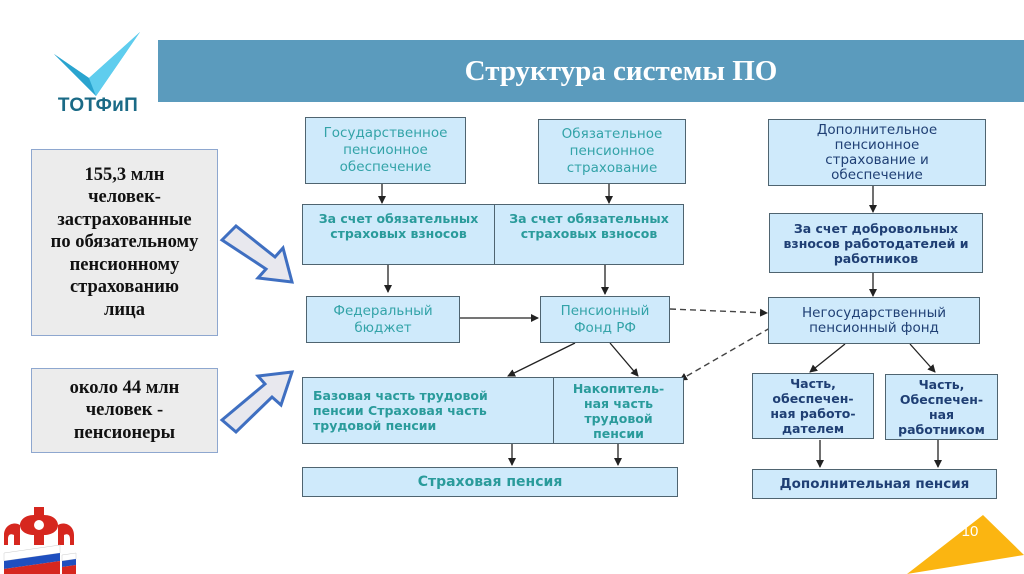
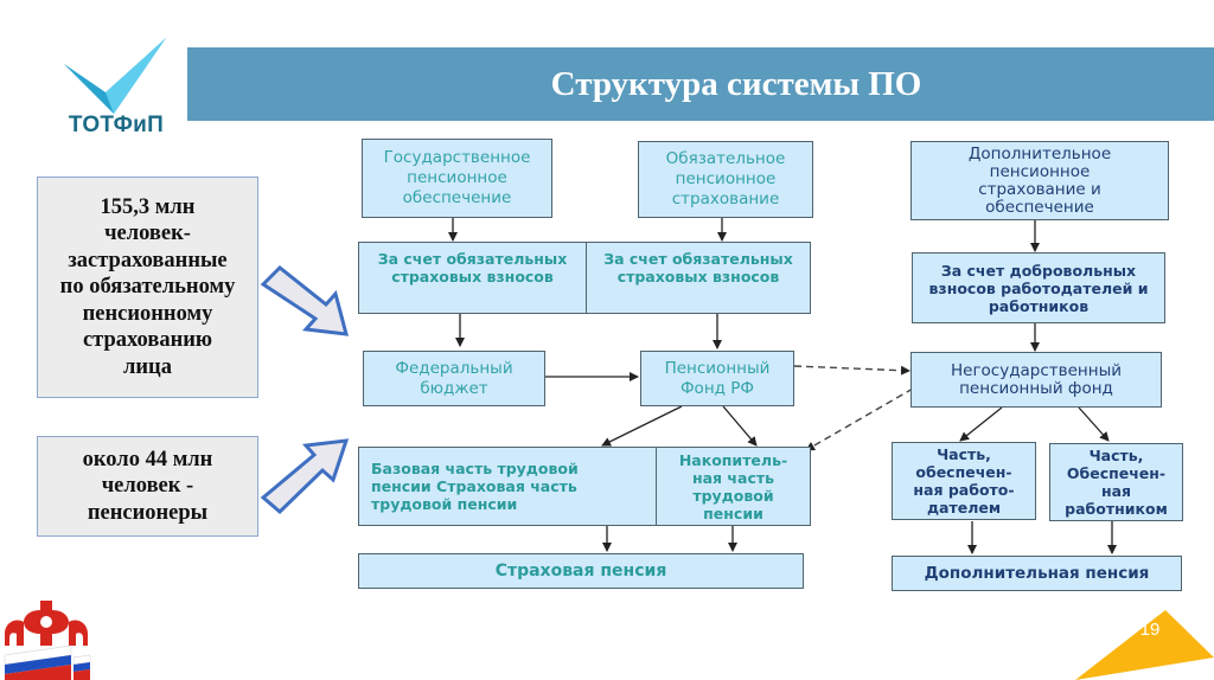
  ТОТФиП
  Структура системы ПО
  155,3 млн
  человек-
  застрахованные
  по обязательному
  пенсионному
  страхованию
  лица
  около 44 млн
  человек -
  пенсионеры
  Государственное
  пенсионное
  обеспечение
  Обязательное
  пенсионное
  страхование
  Дополнительное
  пенсионное
  страхование и
  обеспечение
  За счет обязательных
  страховых взносов
  За счет обязательных
  страховых взносов
  За счет добровольных
  взносов работодателей и
  работников
  Федеральный
  бюджет
  Пенсионный
  Фонд РФ
  Негосударственный
  пенсионный фонд
  Базовая часть трудовой
  пенсии Страховая часть
  трудовой пенсии
  Накопитель-
  ная часть
  трудовой
  пенсии
  Часть,
  обеспечен-
  ная работо-
  дателем
  Часть,
  Обеспечен-
  ная
  работником
  Страховая пенсия
  Дополнительная пенсия
- 10
+ 19
